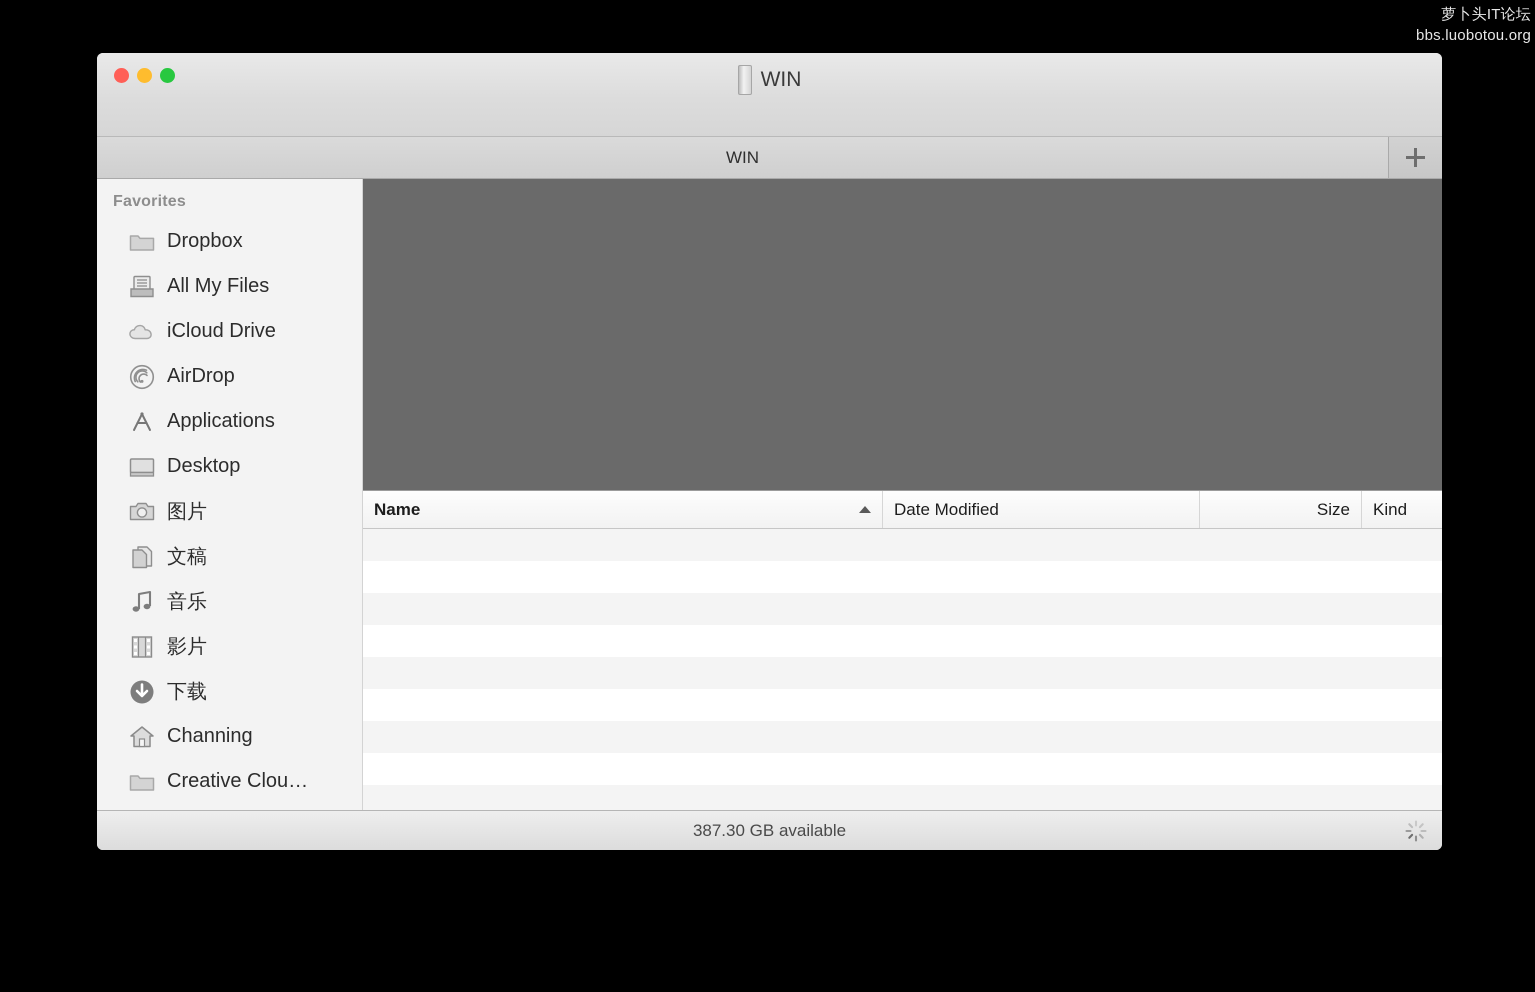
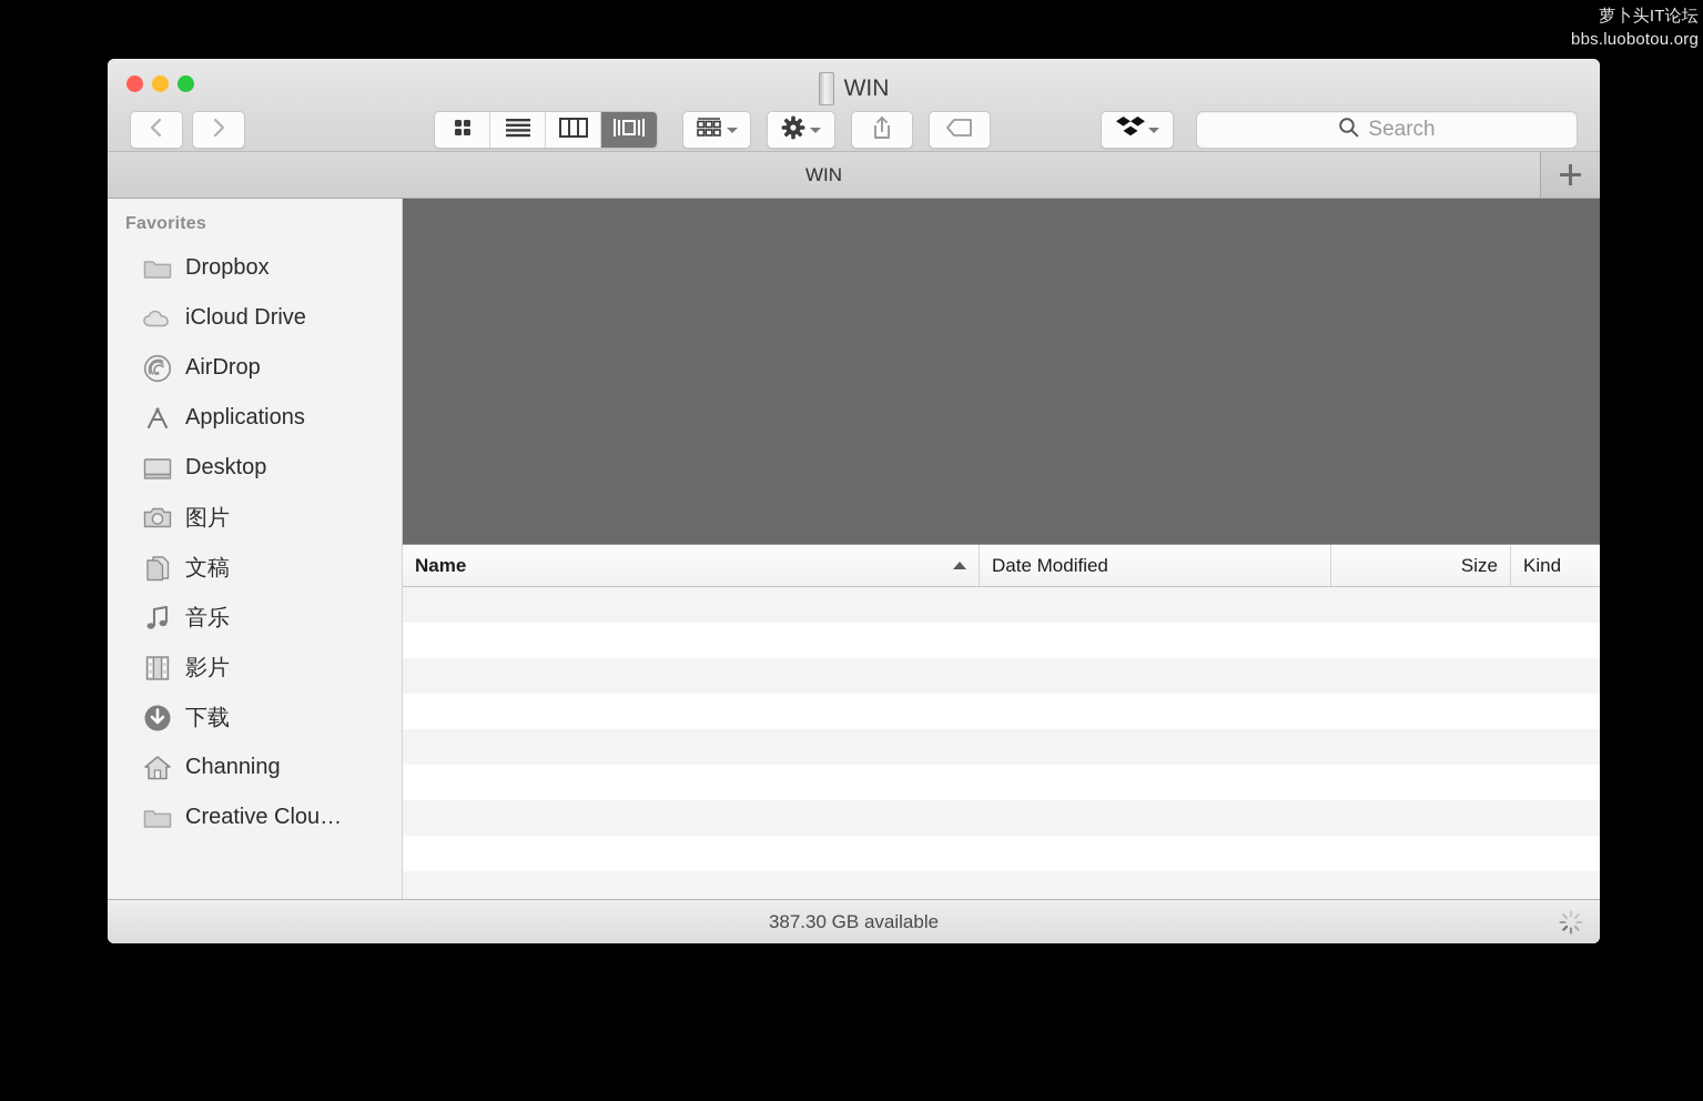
  萝卜头IT论坛
  bbs.luobotou.org
  WIN
+ Search
  WIN
  Favorites
  Dropbox
- All My Files
  iCloud Drive
  AirDrop
  Applications
  Desktop
  图片
  文稿
  音乐
  影片
  下载
  Channing
  Creative Clou…
  Name
  Date Modified
  Size
  Kind
  387.30 GB available
